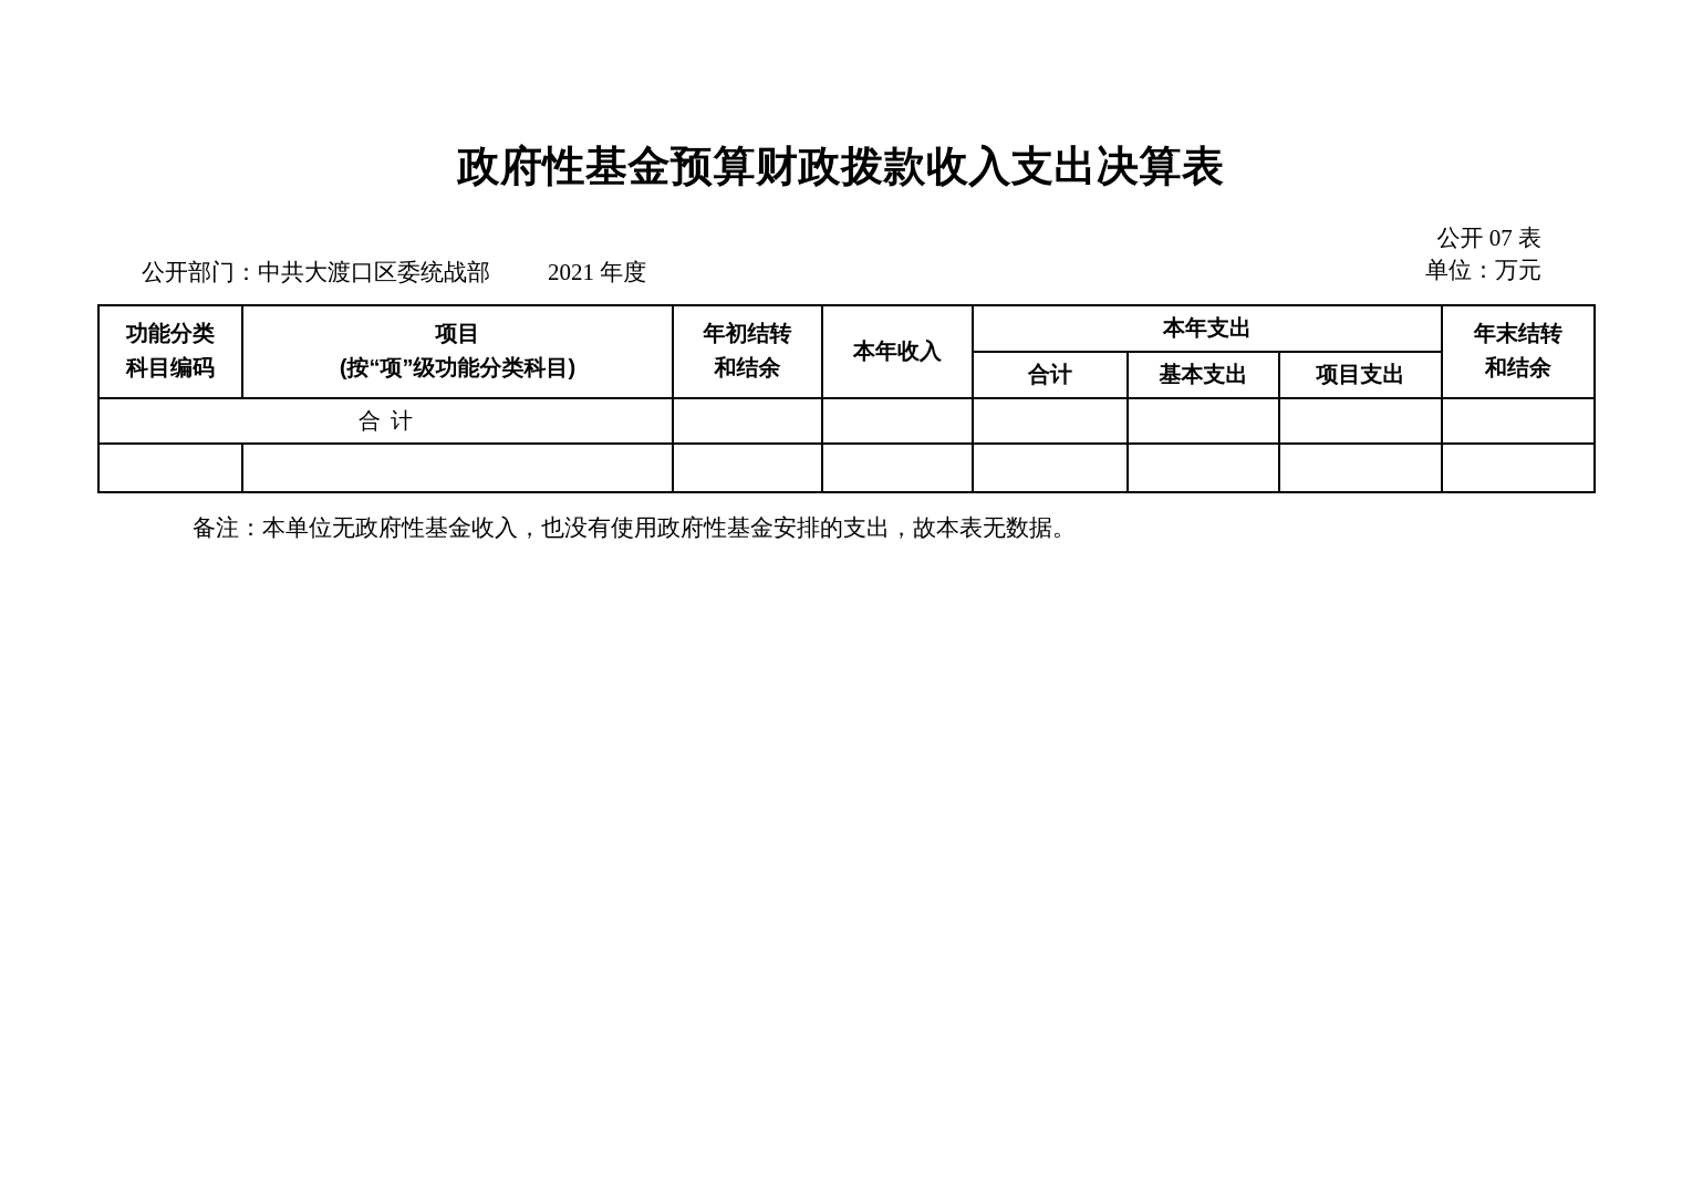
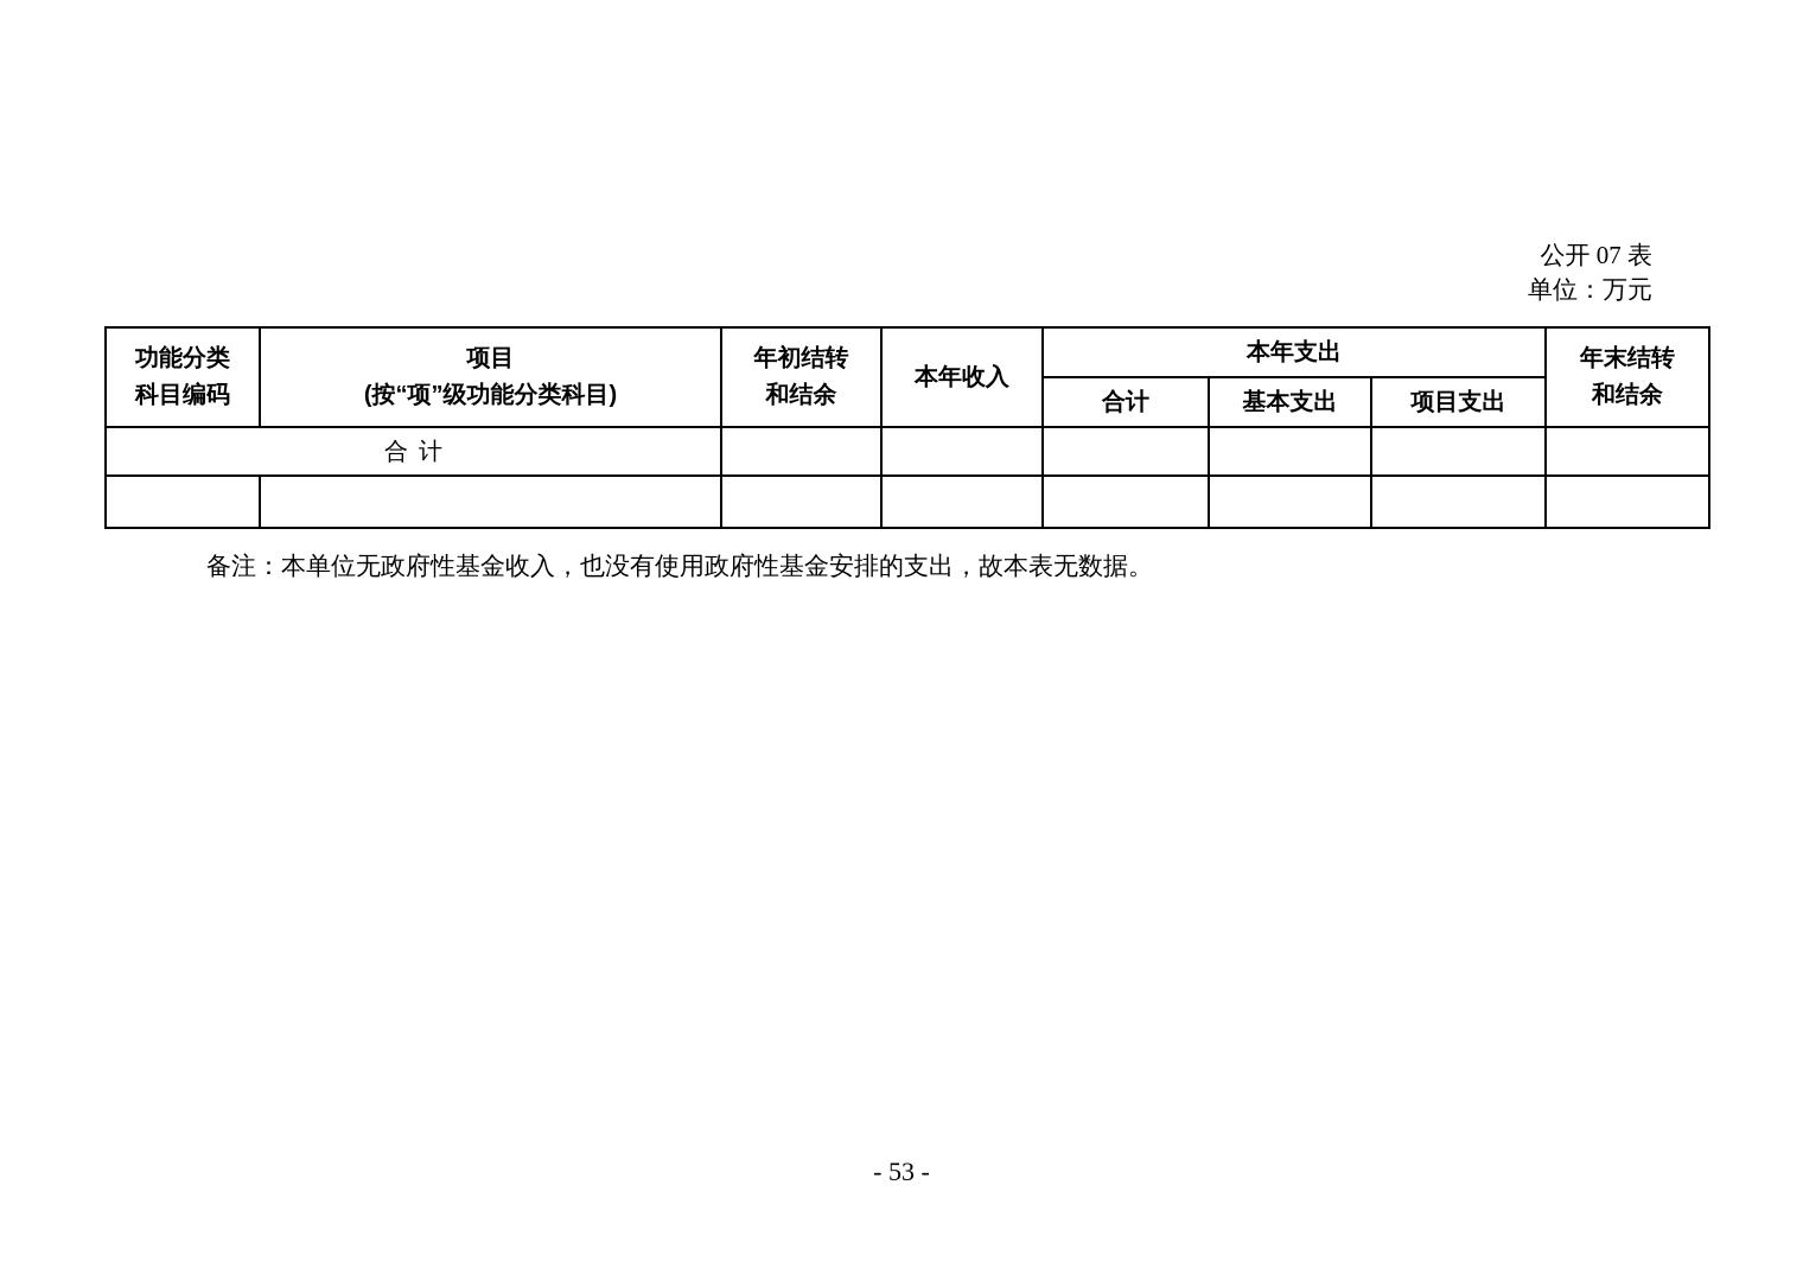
- 政府性基金预算财政拨款收入支出决算表
  公开 07 表
  单位：万元
- 公开部门：中共大渡口区委统战部 2021 年度
  功能分类 科目编码	项目 (按“项”级功能分类科目)	年初结转 和结余	本年收入	本年支出	年末结转 和结余
  合计	基本支出	项目支出
  合计
  备注：
  本单位无政府性基金收入，也没有使用政府性基金安排的支出，故本表无数据。
+ - 53 -
